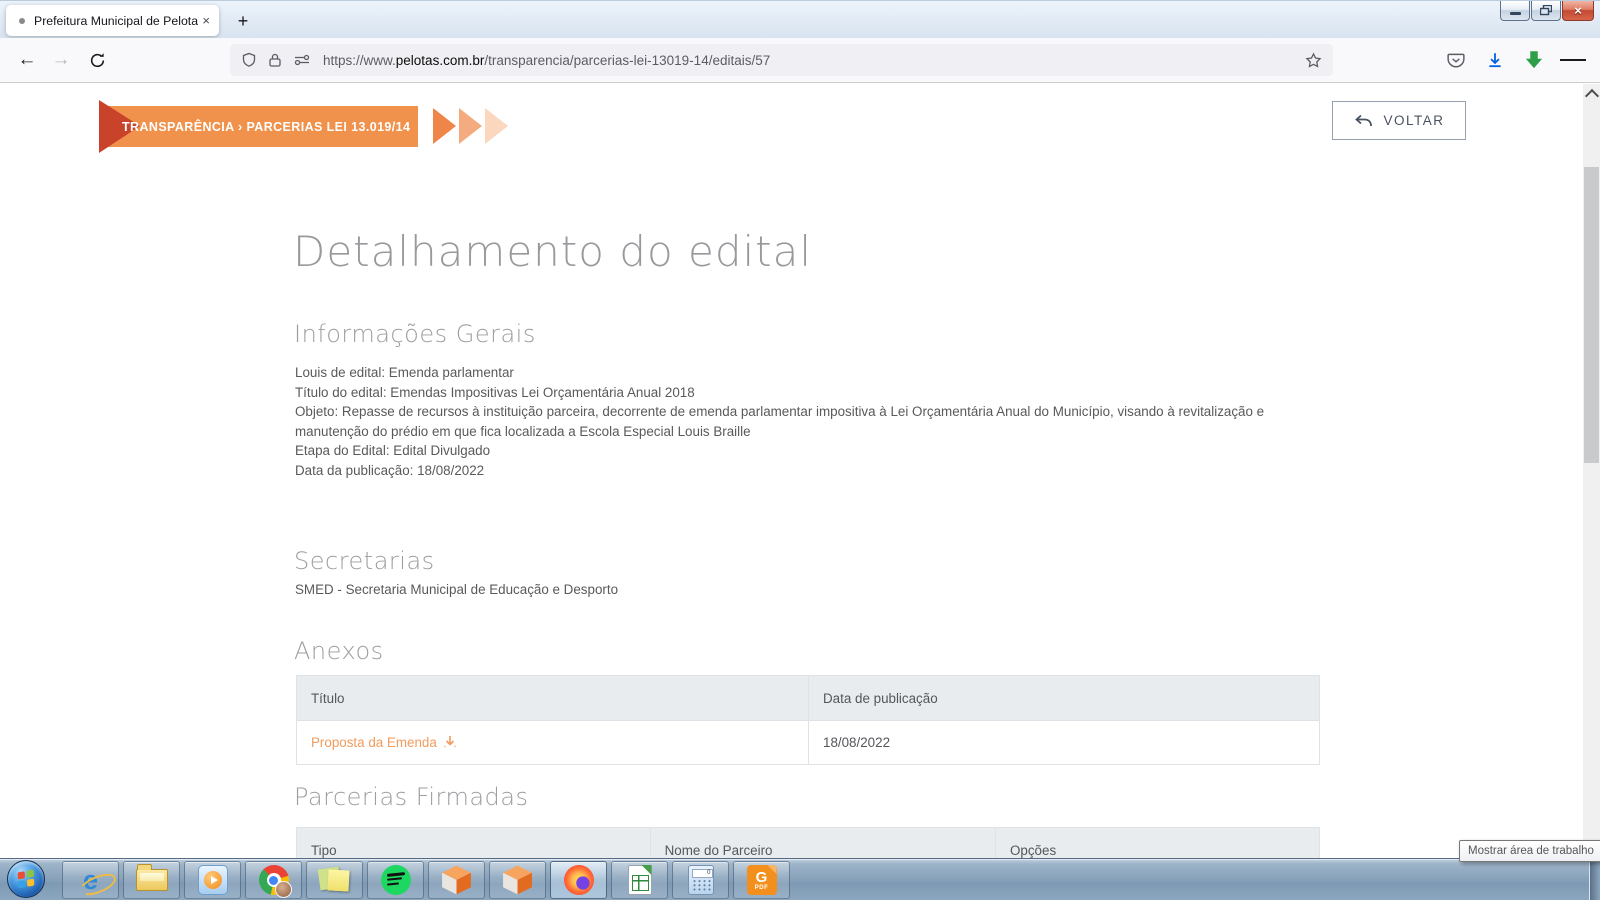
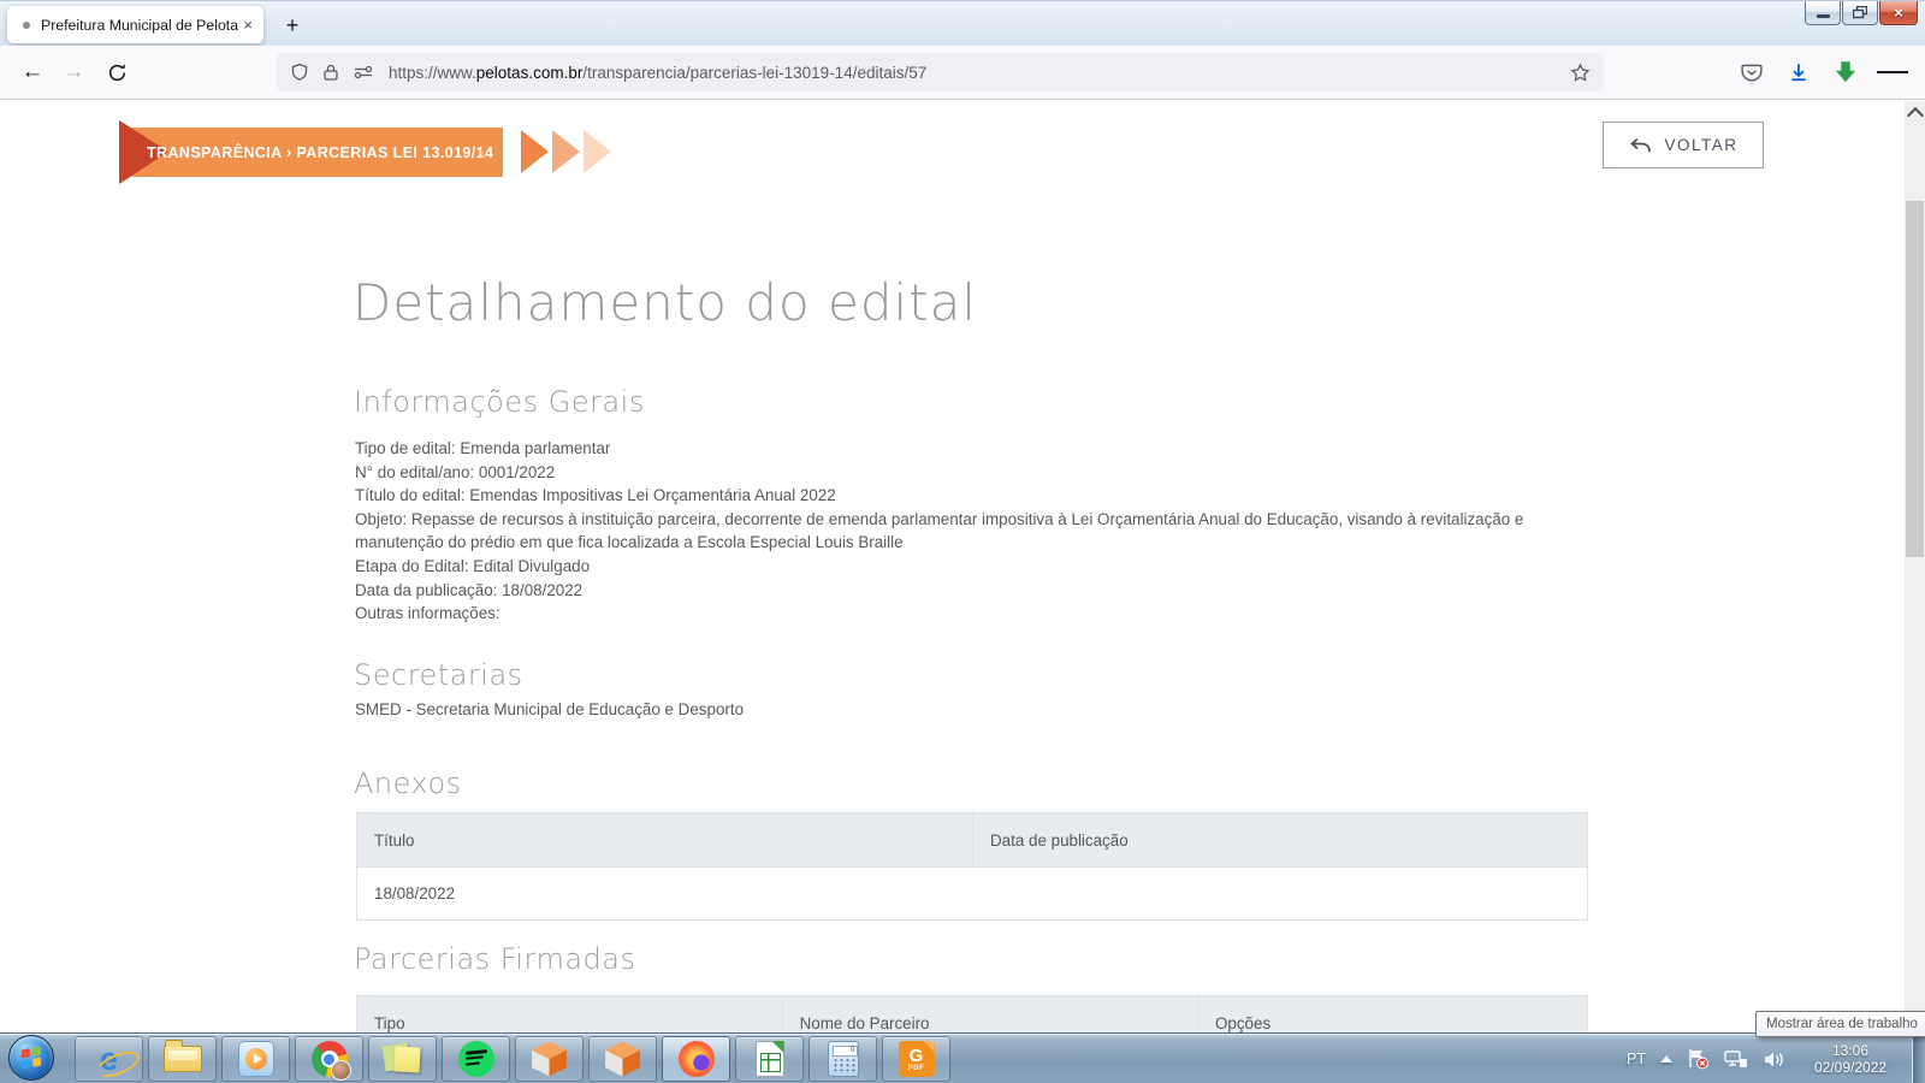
  Prefeitura Municipal de Pelota
  ×
  +
  ×
  ←
  →
  https://www.pelotas.com.br/transparencia/parcerias-lei-13019-14/editais/57
  TRANSPARÊNCIA › PARCERIAS LEI 13.019/14
  VOLTAR
  Detalhamento do edital
  Informações Gerais
- Louis de edital: Emenda parlamentar
+ Tipo de edital: Emenda parlamentar
+ N° do edital/ano: 0001/2022
- Título do edital: Emendas Impositivas Lei Orçamentária Anual 2018
+ Título do edital: Emendas Impositivas Lei Orçamentária Anual 2022
- Objeto: Repasse de recursos à instituição parceira, decorrente de emenda parlamentar impositiva à Lei Orçamentária Anual do Município, visando à revitalização e manutenção do prédio em que fica localizada a Escola Especial Louis Braille
+ Objeto: Repasse de recursos à instituição parceira, decorrente de emenda parlamentar impositiva à Lei Orçamentária Anual do Educação, visando à revitalização e manutenção do prédio em que fica localizada a Escola Especial Louis Braille
  Etapa do Edital: Edital Divulgado
  Data da publicação: 18/08/2022
+ Outras informações:
  Secretarias
  SMED - Secretaria Municipal de Educação e Desporto
  Anexos
  Título
  Data de publicação
- Proposta da Emenda
  18/08/2022
  Parcerias Firmadas
  Tipo
  Nome do Parceiro
  Opções
  Mostrar área de trabalho
  e
  G
+ PT
+ 13:06
+ 02/09/2022
